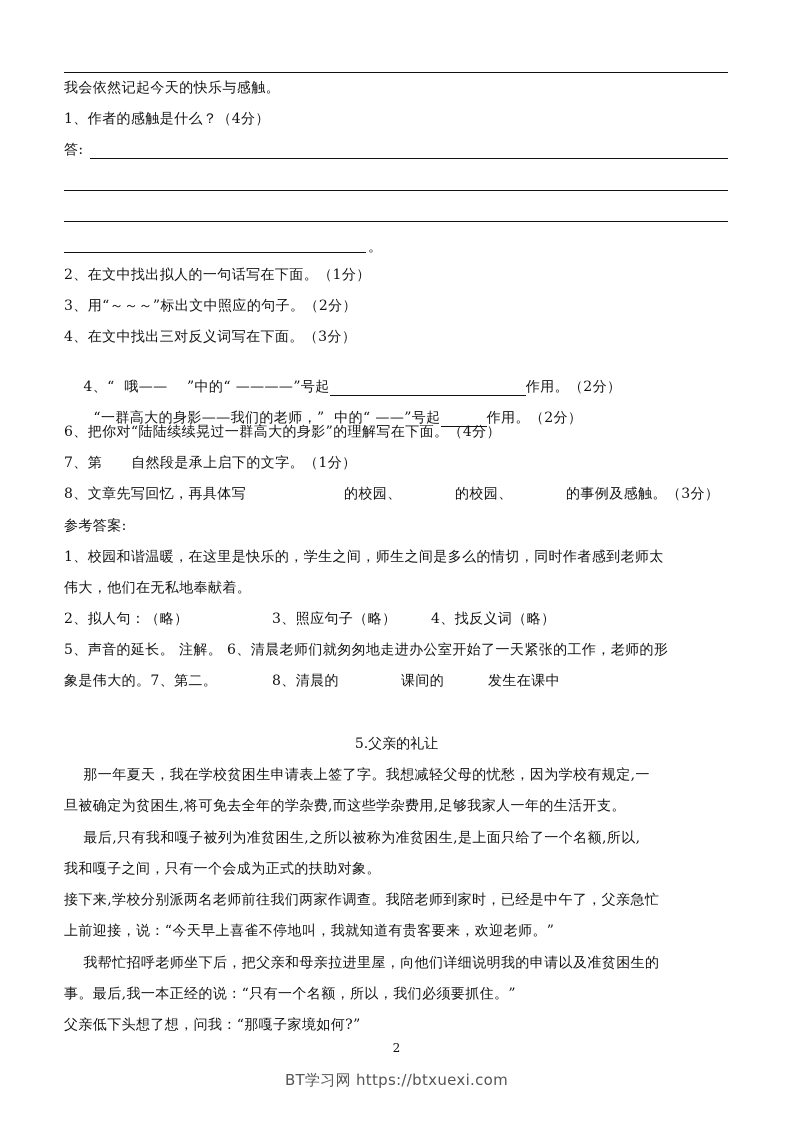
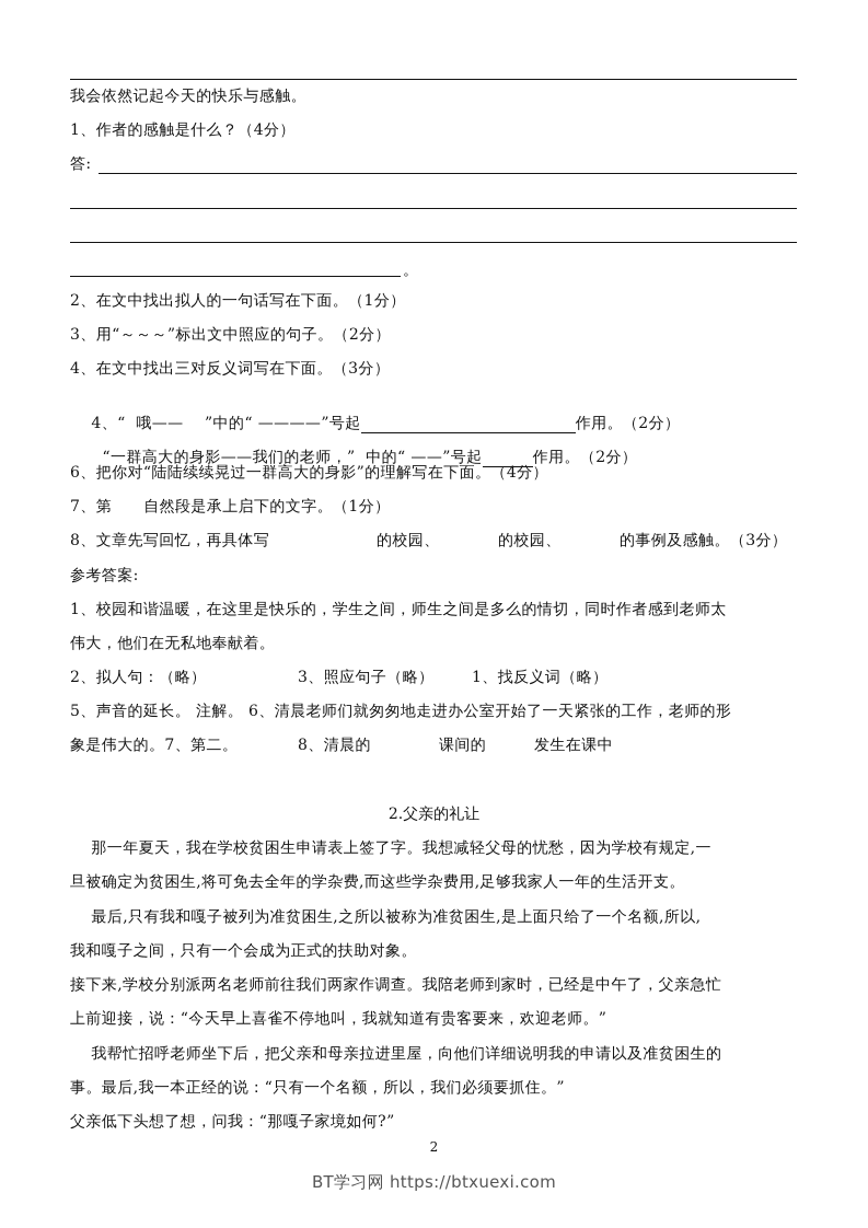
  我会依然记起今天的快乐与感触。
  1、作者的感触是什么？（4分）
  答:
  。
  2、在文中找出拟人的一句话写在下面。（1分）
  3、用“～～～”标出文中照应的句子。（2分）
  4、在文中找出三对反义词写在下面。（3分）
  4、“ 哦—— ”中的“ ————”号起 作用。（2分）
  “一群高大的身影——我们的老师，” 中的“ ——”号起 作用。（2分）
  6、把你对“陆陆续续晃过一群高大的身影”的理解写在下面。（4分）
  7、第 自然段是承上启下的文字。（1分）
  8、文章先写回忆，再具体写
  的校园、
  的校园、
  的事例及感触。（3分）
  参考答案:
  1、校园和谐温暖，在这里是快乐的，学生之间，师生之间是多么的情切，同时作者感到老师太
  伟大，他们在无私地奉献着。
  2、拟人句：（略）
  3、照应句子（略）
- 4、找反义词（略）
+ 1、找反义词（略）
  5、声音的延长。 注解。 6、清晨老师们就匆匆地走进办公室开始了一天紧张的工作，老师的形
  象是伟大的。7、第二。
  8、清晨的
  课间的
  发生在课中
- 5.父亲的礼让
+ 2.父亲的礼让
  那一年夏天，我在学校贫困生申请表上签了字。我想减轻父母的忧愁，因为学校有规定,一
  旦被确定为贫困生,将可免去全年的学杂费,而这些学杂费用,足够我家人一年的生活开支。
  最后,只有我和嘎子被列为准贫困生,之所以被称为准贫困生,是上面只给了一个名额,所以,
  我和嘎子之间，只有一个会成为正式的扶助对象。
  接下来,学校分别派两名老师前往我们两家作调查。我陪老师到家时，已经是中午了，父亲急忙
  上前迎接，说：“今天早上喜雀不停地叫，我就知道有贵客要来，欢迎老师。”
  我帮忙招呼老师坐下后，把父亲和母亲拉进里屋，向他们详细说明我的申请以及准贫困生的
  事。最后,我一本正经的说：“只有一个名额，所以，我们必须要抓住。”
  父亲低下头想了想，问我：“那嘎子家境如何?”
  2
  BT学习网 https://btxuexi.com
